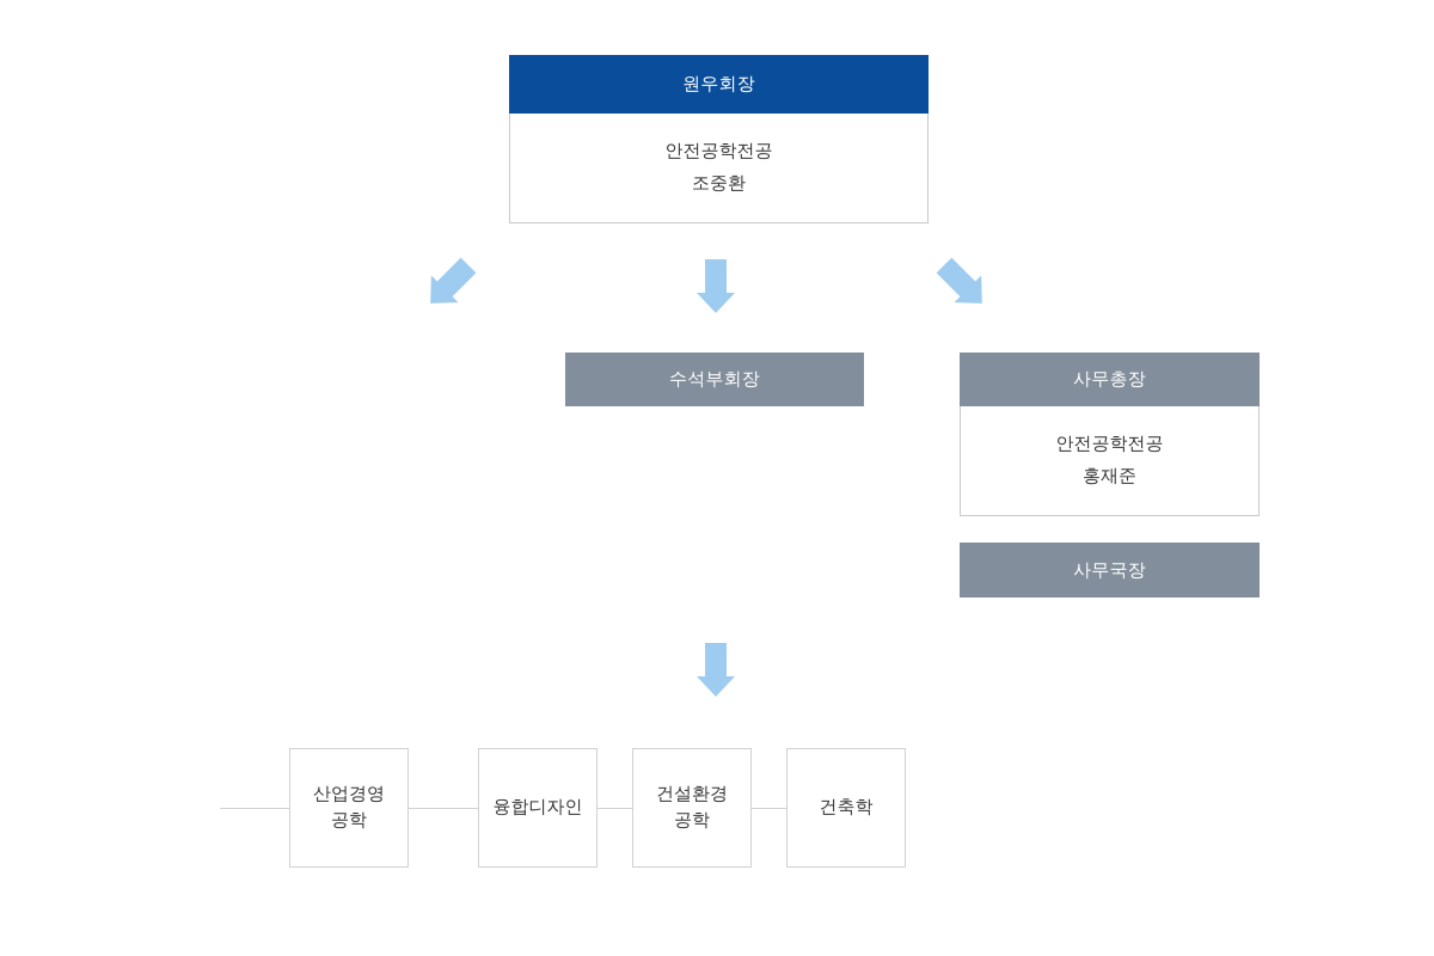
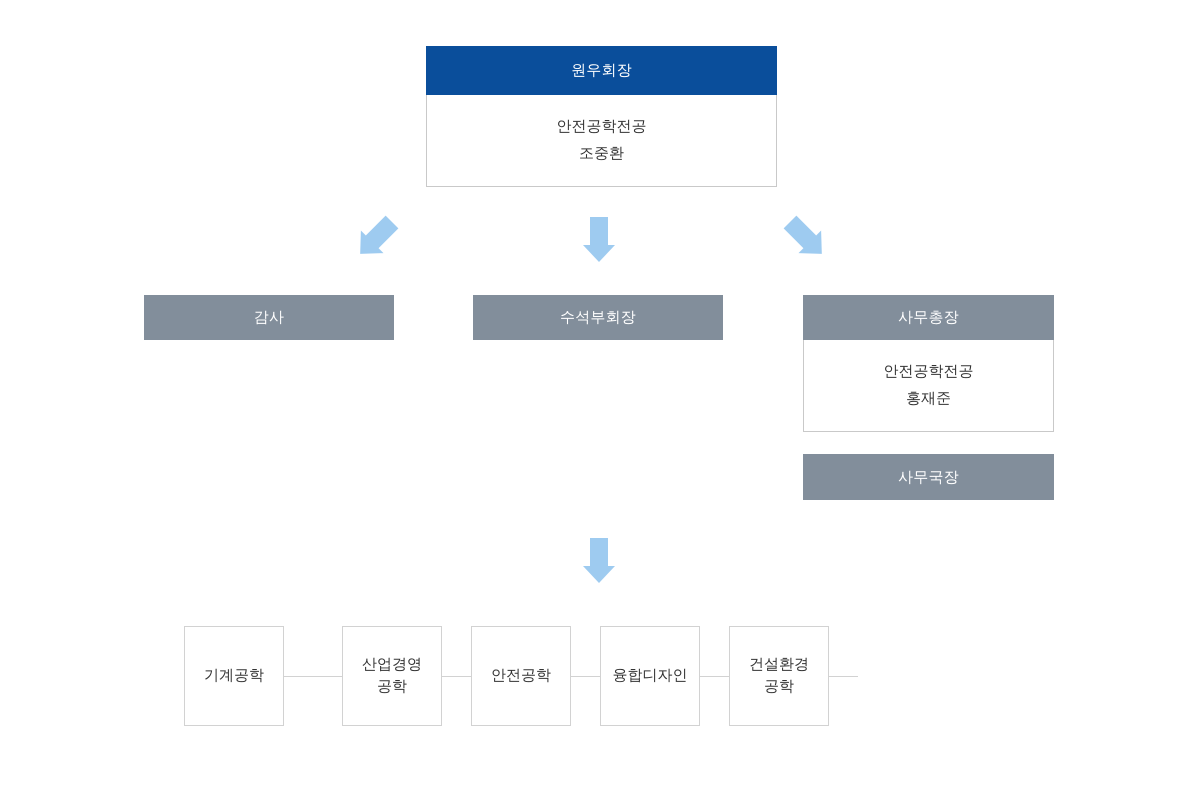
  원우회장
  안전공학전공
  조중환
+ 감사
  수석부회장
  사무총장
  안전공학전공
  홍재준
  사무국장
+ 기계공학
  산업경영
  공학
+ 안전공학
  융합디자인
  건설환경
  공학
- 건축학
